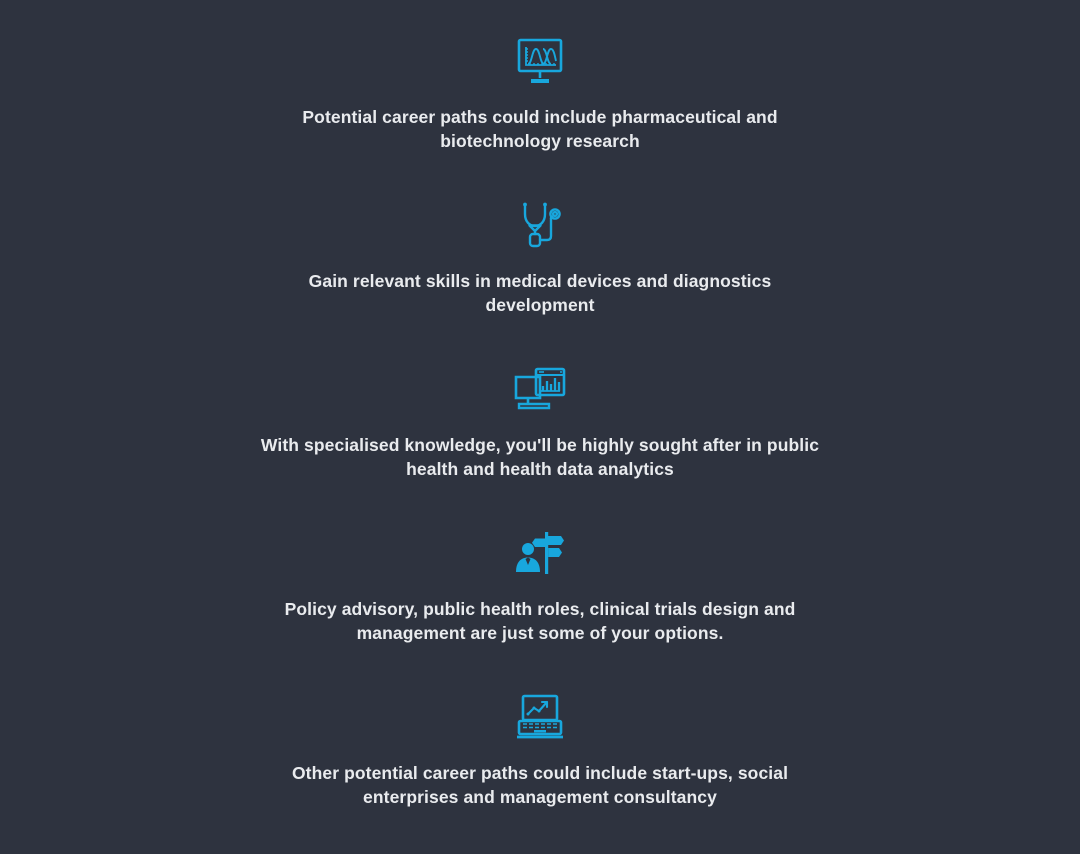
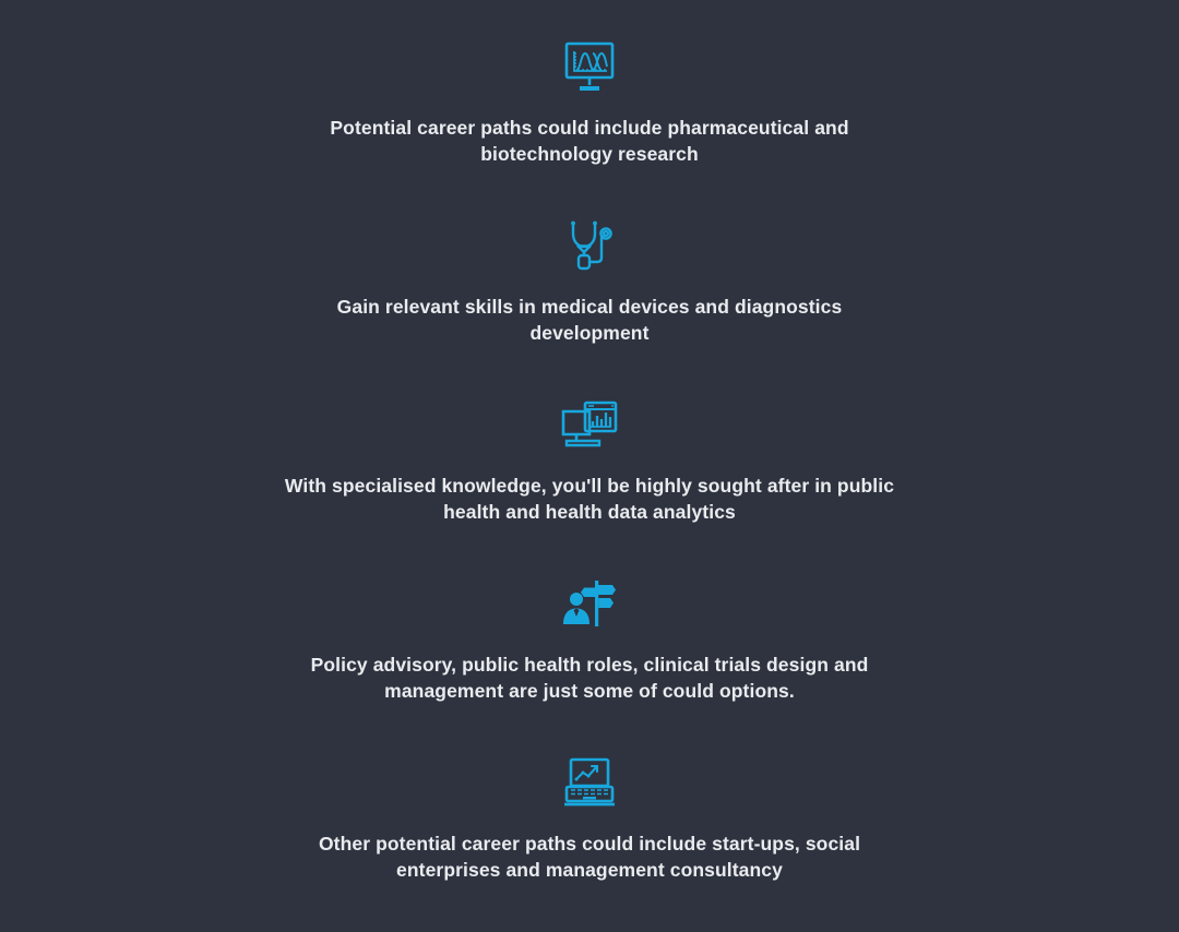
  Potential career paths could include pharmaceutical and biotechnology research
  Gain relevant skills in medical devices and diagnostics development
  With specialised knowledge, you'll be highly sought after in public health and health data analytics
- Policy advisory, public health roles, clinical trials design and management are just some of your options.
+ Policy advisory, public health roles, clinical trials design and management are just some of could options.
  Other potential career paths could include start-ups, social enterprises and management consultancy
